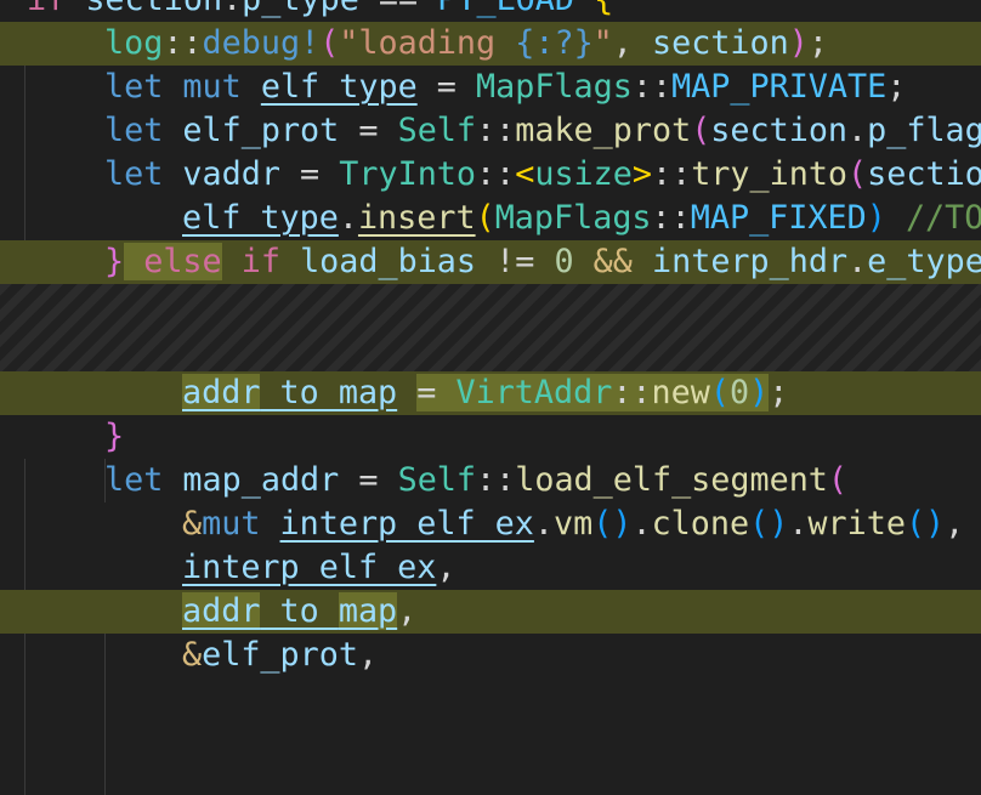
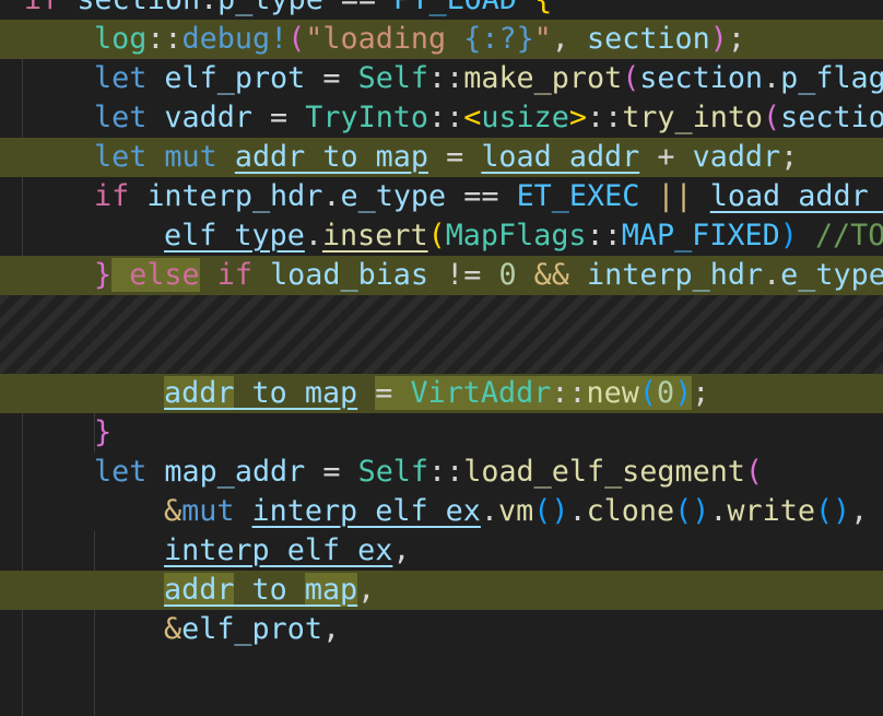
  log::debug!("loading {:?}", section);
- let mut elf_type = MapFlags::MAP_PRIVATE;
  let elf_prot = Self::make_prot(section.p_flag
  let vaddr = TryInto::<usize>::try_into(sectio
+ let mut addr_to_map = load_addr + vaddr;
+ if interp_hdr.e_type == ET_EXEC || load_addr_
  elf_type.insert(MapFlags::MAP_FIXED) //TO
  } else if load_bias != 0 && interp_hdr.e_type
  addr_to_map = VirtAddr::new(0);
  }
  let map_addr = Self::load_elf_segment(
  &mut interp_elf_ex.vm().clone().write(),
  interp_elf_ex,
  addr_to_map,
  &elf_prot,
